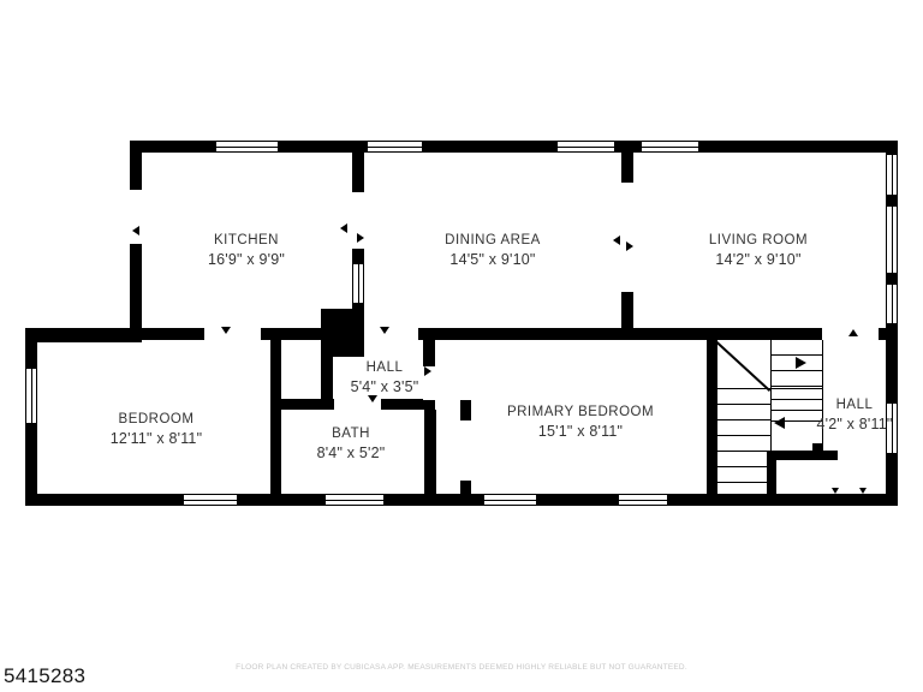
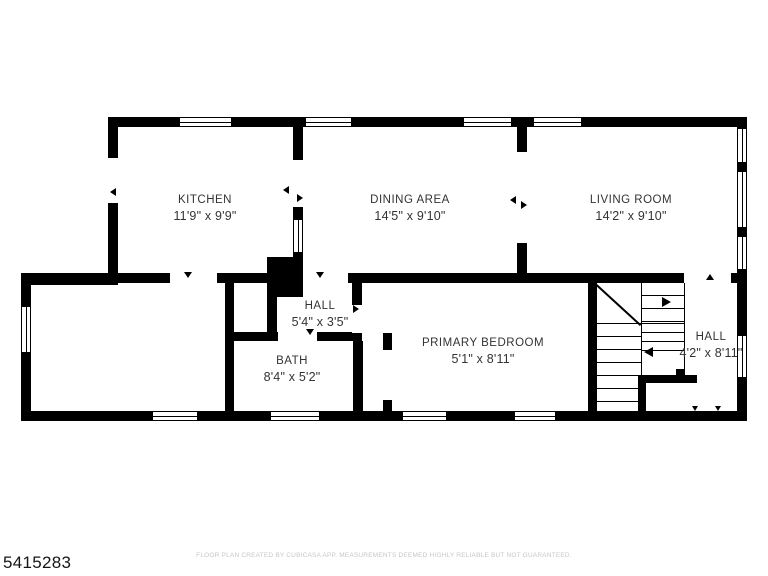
  KITCHEN
- 16'9" x 9'9"
+ 11'9" x 9'9"
  DINING AREA
  14'5" x 9'10"
  LIVING ROOM
  14'2" x 9'10"
- BEDROOM
- 12'11" x 8'11"
  HALL
  5'4" x 3'5"
  BATH
  8'4" x 5'2"
  PRIMARY BEDROOM
- 15'1" x 8'11"
+ 5'1" x 8'11"
  HALL
  4'2" x 8'11"
  5415283
